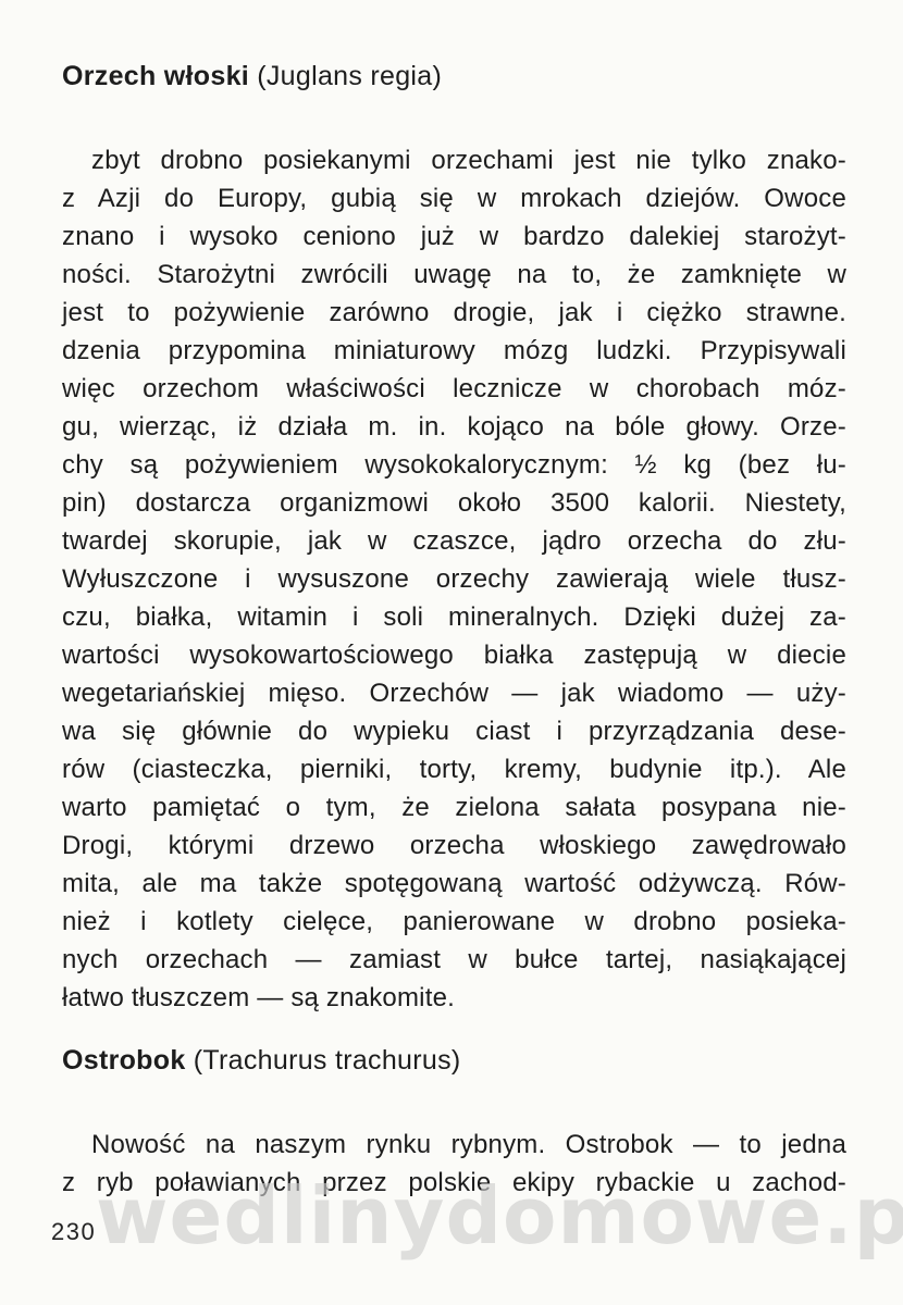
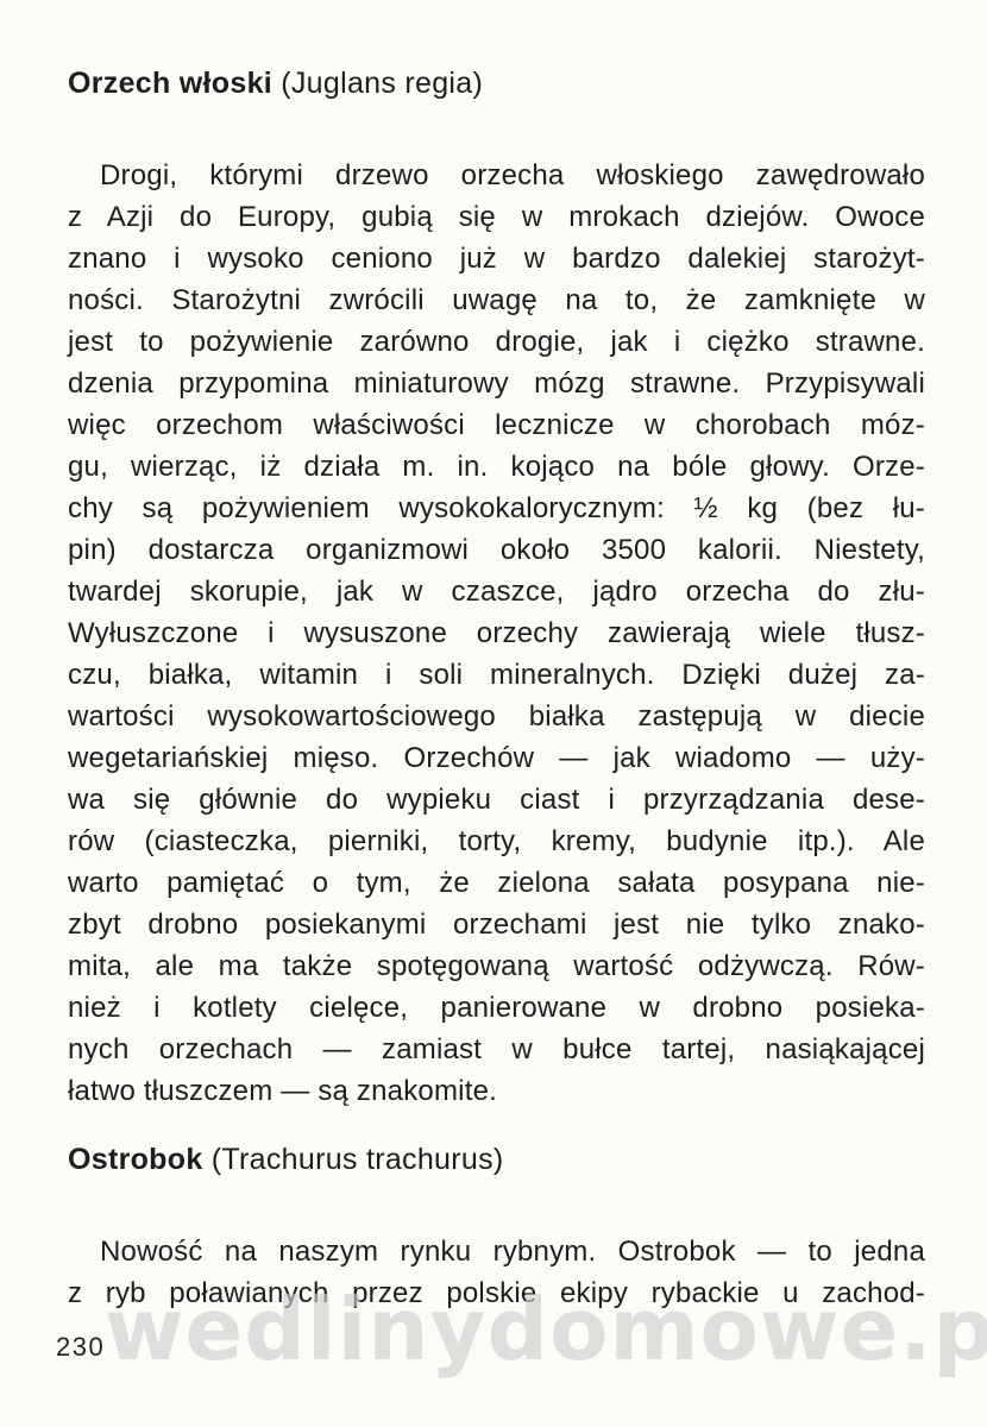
  Orzech włoski (Juglans regia)
- zbyt drobno posiekanymi orzechami jest nie tylko znako-
+ Drogi, którymi drzewo orzecha włoskiego zawędrowało
  z Azji do Europy, gubią się w mrokach dziejów. Owoce
  znano i wysoko ceniono już w bardzo dalekiej starożyt-
  ności. Starożytni zwrócili uwagę na to, że zamknięte w
  jest to pożywienie zarówno drogie, jak i ciężko strawne.
- dzenia przypomina miniaturowy mózg ludzki. Przypisywali
+ dzenia przypomina miniaturowy mózg strawne. Przypisywali
  więc orzechom właściwości lecznicze w chorobach móz-
  gu, wierząc, iż działa m. in. kojąco na bóle głowy. Orze-
  chy są pożywieniem wysokokalorycznym: ½ kg (bez łu-
  pin) dostarcza organizmowi około 3500 kalorii. Niestety,
  twardej skorupie, jak w czaszce, jądro orzecha do złu-
  Wyłuszczone i wysuszone orzechy zawierają wiele tłusz-
  czu, białka, witamin i soli mineralnych. Dzięki dużej za-
  wartości wysokowartościowego białka zastępują w diecie
  wegetariańskiej mięso. Orzechów — jak wiadomo — uży-
  wa się głównie do wypieku ciast i przyrządzania dese-
  rów (ciasteczka, pierniki, torty, kremy, budynie itp.). Ale
  warto pamiętać o tym, że zielona sałata posypana nie-
- Drogi, którymi drzewo orzecha włoskiego zawędrowało
+ zbyt drobno posiekanymi orzechami jest nie tylko znako-
  mita, ale ma także spotęgowaną wartość odżywczą. Rów-
  nież i kotlety cielęce, panierowane w drobno posieka-
  nych orzechach — zamiast w bułce tartej, nasiąkającej
  łatwo tłuszczem — są znakomite.
  Ostrobok (Trachurus trachurus)
  Nowość na naszym rynku rybnym. Ostrobok — to jedna
  z ryb poławianych przez polskie ekipy rybackie u zachod-
  230
  wedlinydomowe.p
